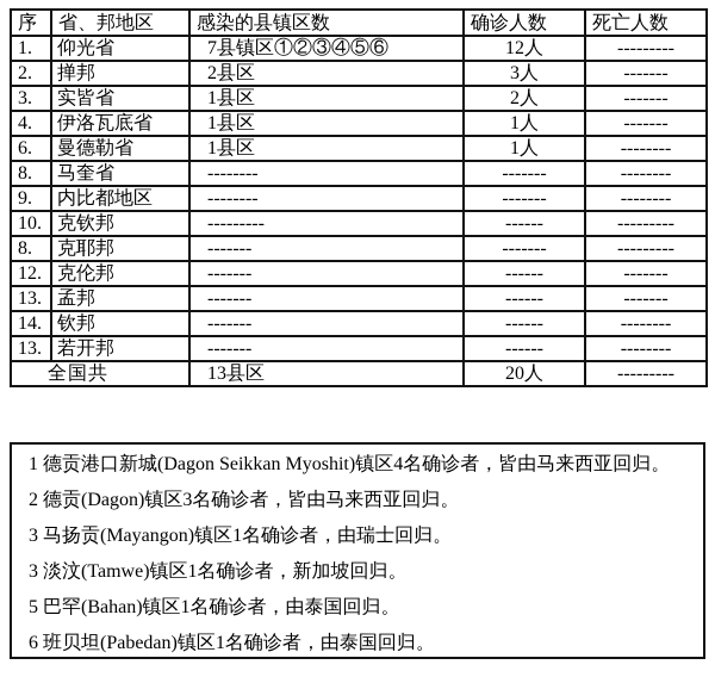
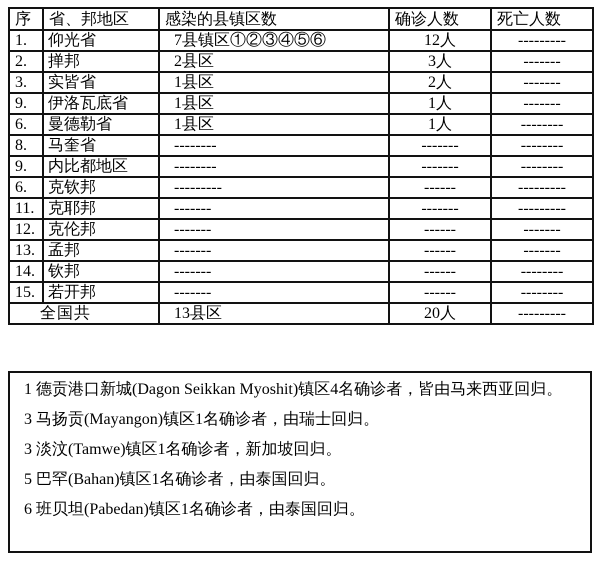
  序	省、邦地区	感染的县镇区数	确诊人数	死亡人数
  1.	仰光省	7县镇区①②③④⑤⑥	12人	---------
  2.	掸邦	2县区	3人	-------
  3.	实皆省	1县区	2人	-------
- 4.	伊洛瓦底省	1县区	1人	-------
+ 9.	伊洛瓦底省	1县区	1人	-------
  6.	曼德勒省	1县区	1人	--------
  8.	马奎省	--------	-------	--------
  9.	内比都地区	--------	-------	--------
- 10.	克钦邦	---------	------	---------
+ 6.	克钦邦	---------	------	---------
- 8.	克耶邦	-------	-------	---------
+ 11.	克耶邦	-------	-------	---------
  12.	克伦邦	-------	------	-------
  13.	孟邦	-------	------	-------
  14.	钦邦	-------	------	--------
- 13.	若开邦	-------	------	--------
+ 15.	若开邦	-------	------	--------
  全国共	13县区	20人	---------
  1 德贡港口新城(Dagon Seikkan Myoshit)镇区4名确诊者，皆由马来西亚回归。
- 2 德贡(Dagon)镇区3名确诊者，皆由马来西亚回归。
  3 马扬贡(Mayangon)镇区1名确诊者，由瑞士回归。
  3 淡汶(Tamwe)镇区1名确诊者，新加坡回归。
  5 巴罕(Bahan)镇区1名确诊者，由泰国回归。
  6 班贝坦(Pabedan)镇区1名确诊者，由泰国回归。
